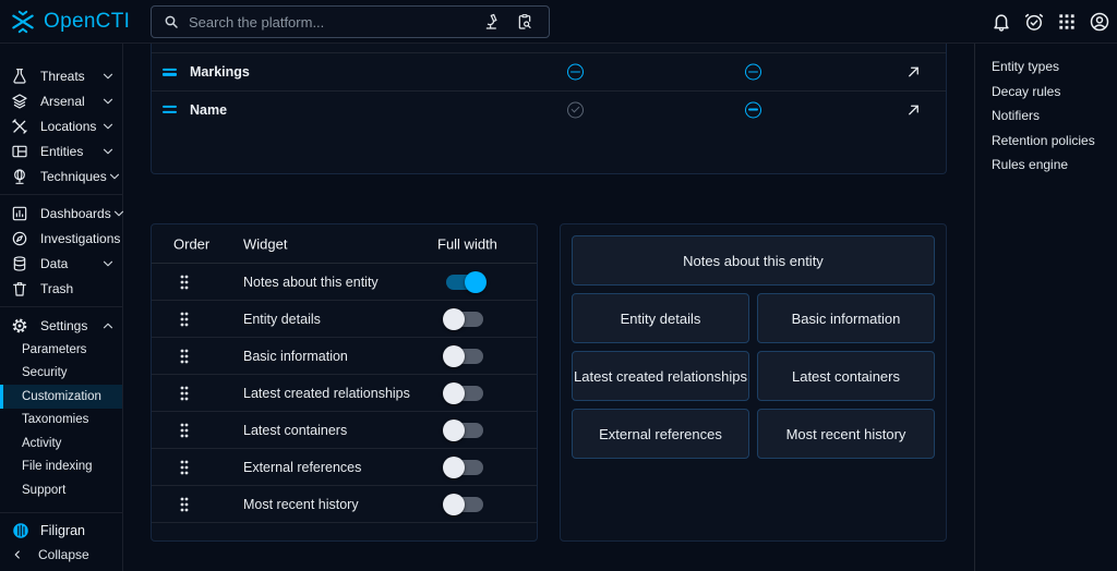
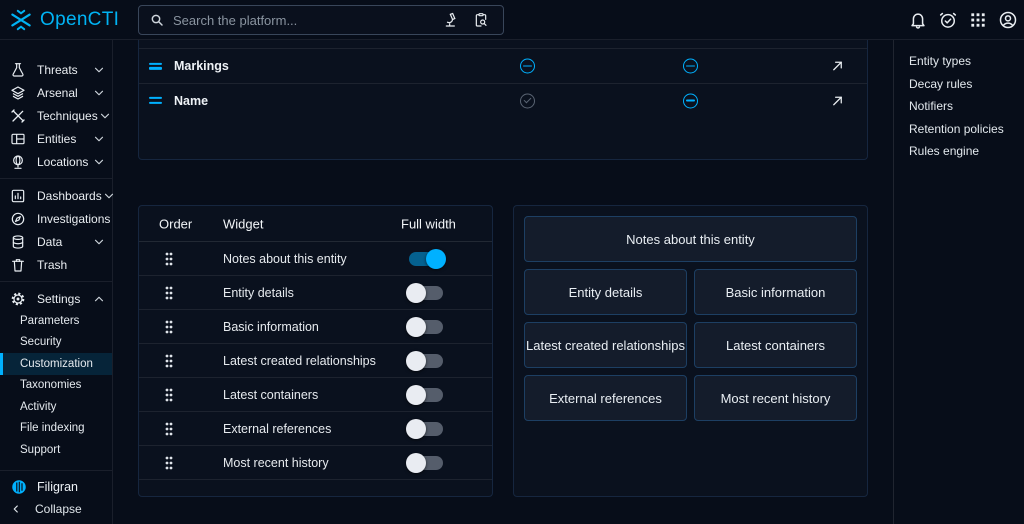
  OpenCTI
  Search the platform...
  Threats
  Arsenal
- Locations
+ Techniques
  Entities
- Techniques
+ Locations
  Dashboards
  Investigations
  Data
  Trash
  Settings
  Parameters
  Security
  Customization
  Taxonomies
  Activity
  File indexing
  Support
  Filigran
  Collapse
  Entity types
  Decay rules
  Notifiers
  Retention policies
  Rules engine
  Markings
  Name
  Order
  Widget
  Full width
  Notes about this entity
  Entity details
  Basic information
  Latest created relationships
  Latest containers
  External references
  Most recent history
  Notes about this entity
  Entity details
  Basic information
  Latest created relationships
  Latest containers
  External references
  Most recent history
